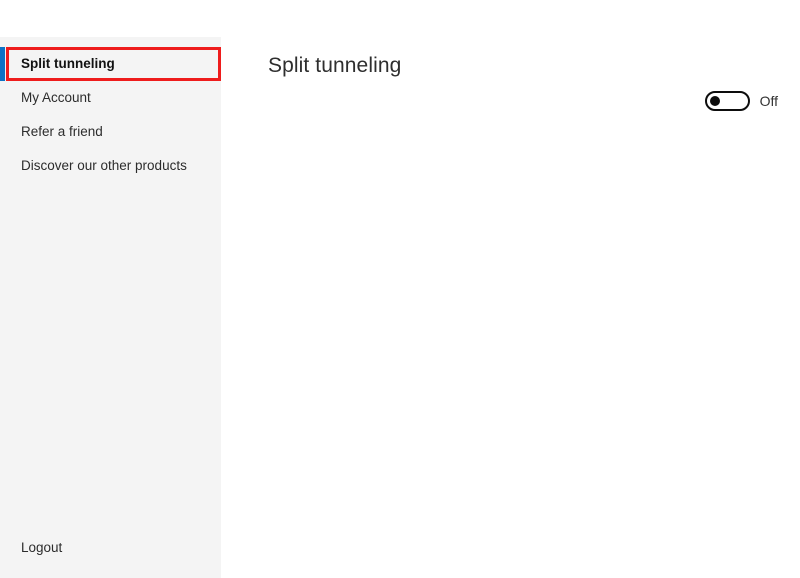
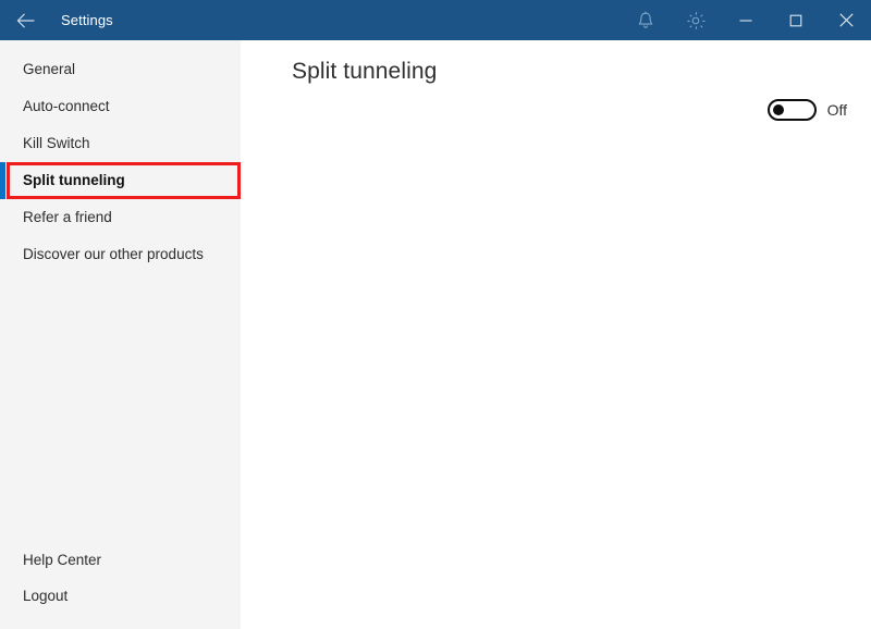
+ Settings
+ General
+ Auto-connect
+ Kill Switch
  Split tunneling
- My Account
  Refer a friend
  Discover our other products
+ Help Center
  Logout
  Split tunneling
  Off
